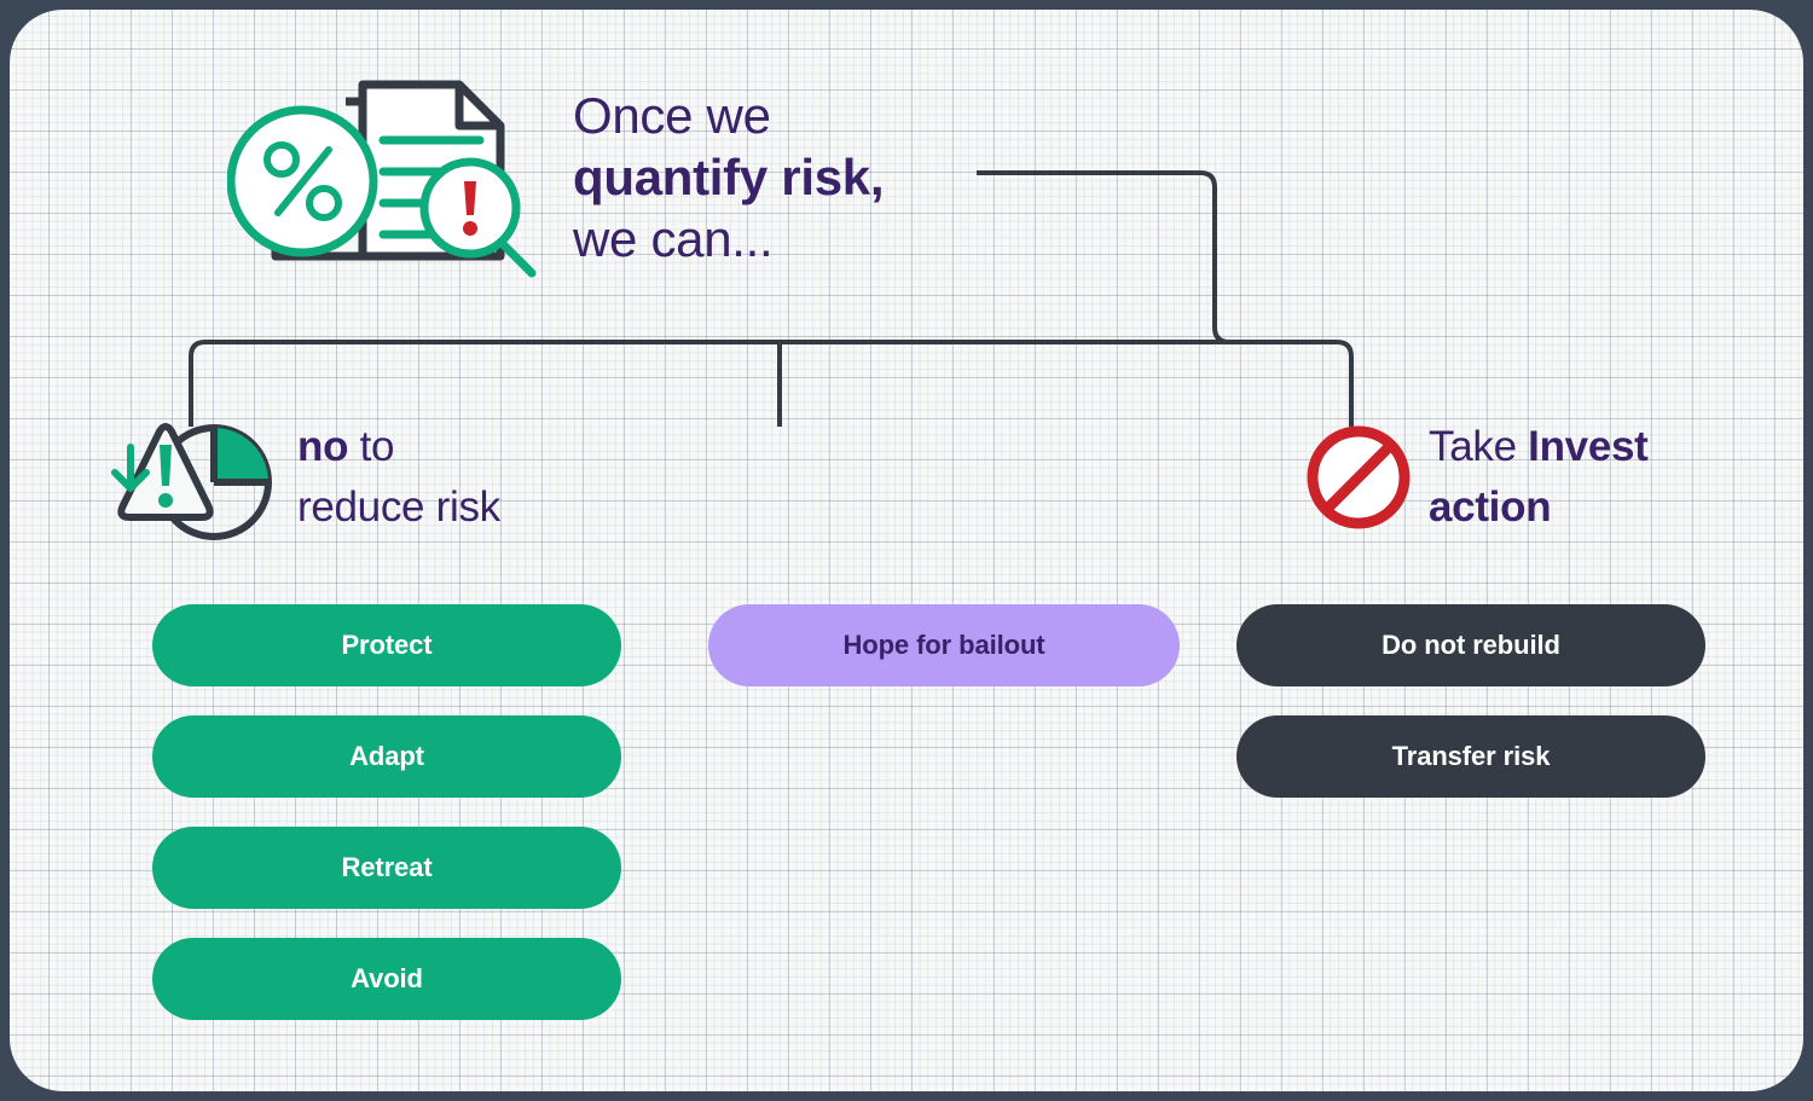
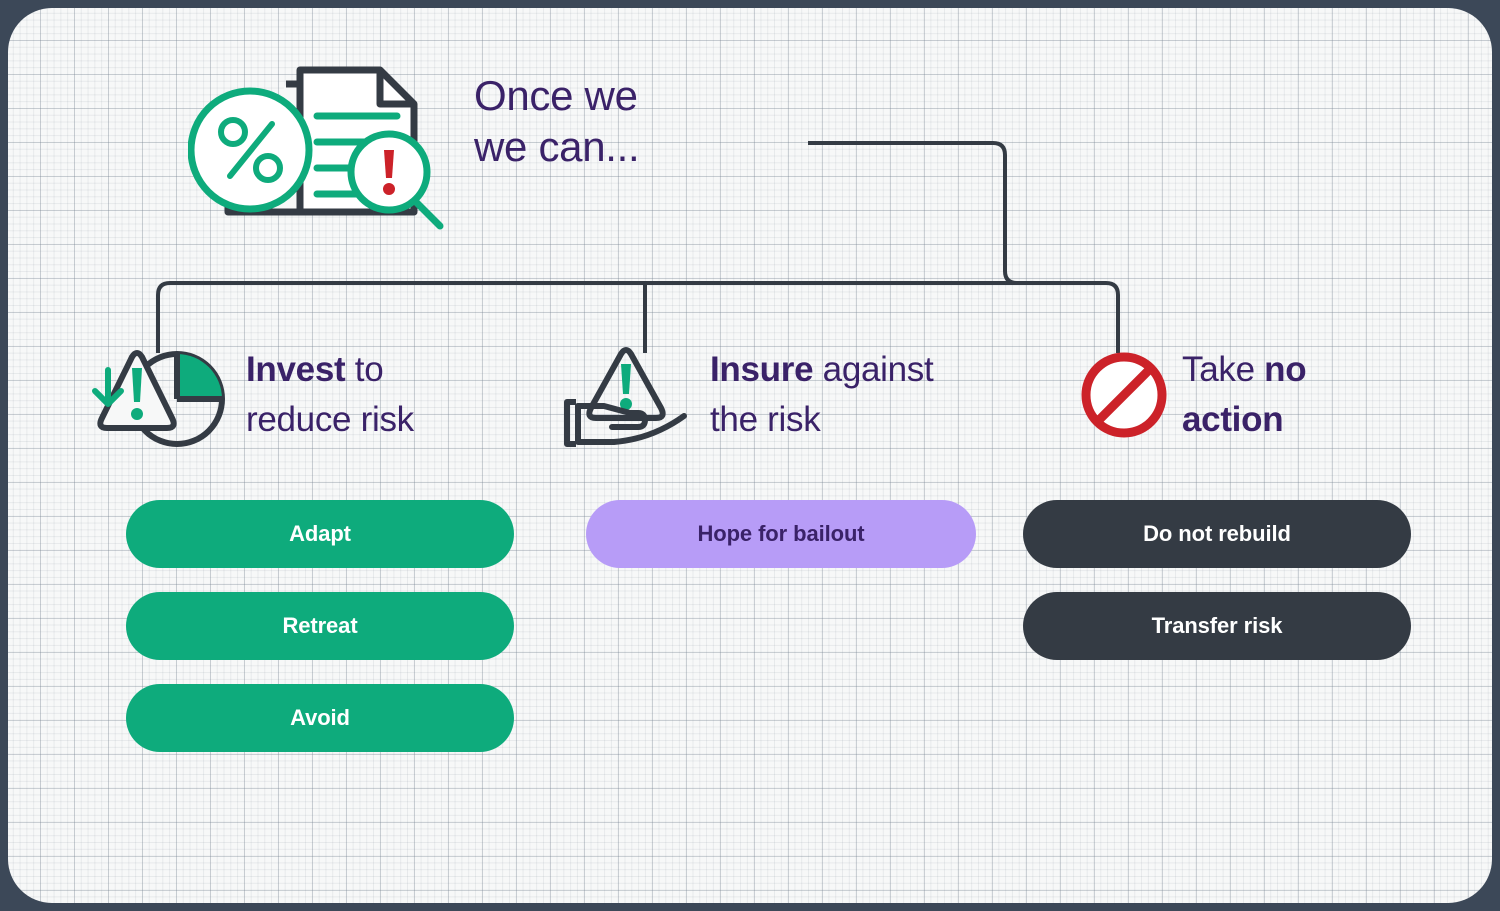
  Once we
- quantify risk,
  we can...
- no to
+ Invest to
  reduce risk
+ Insure against
+ the risk
- Take Invest
+ Take no
  action
- Protect
  Adapt
  Retreat
  Avoid
  Hope for bailout
  Do not rebuild
  Transfer risk
